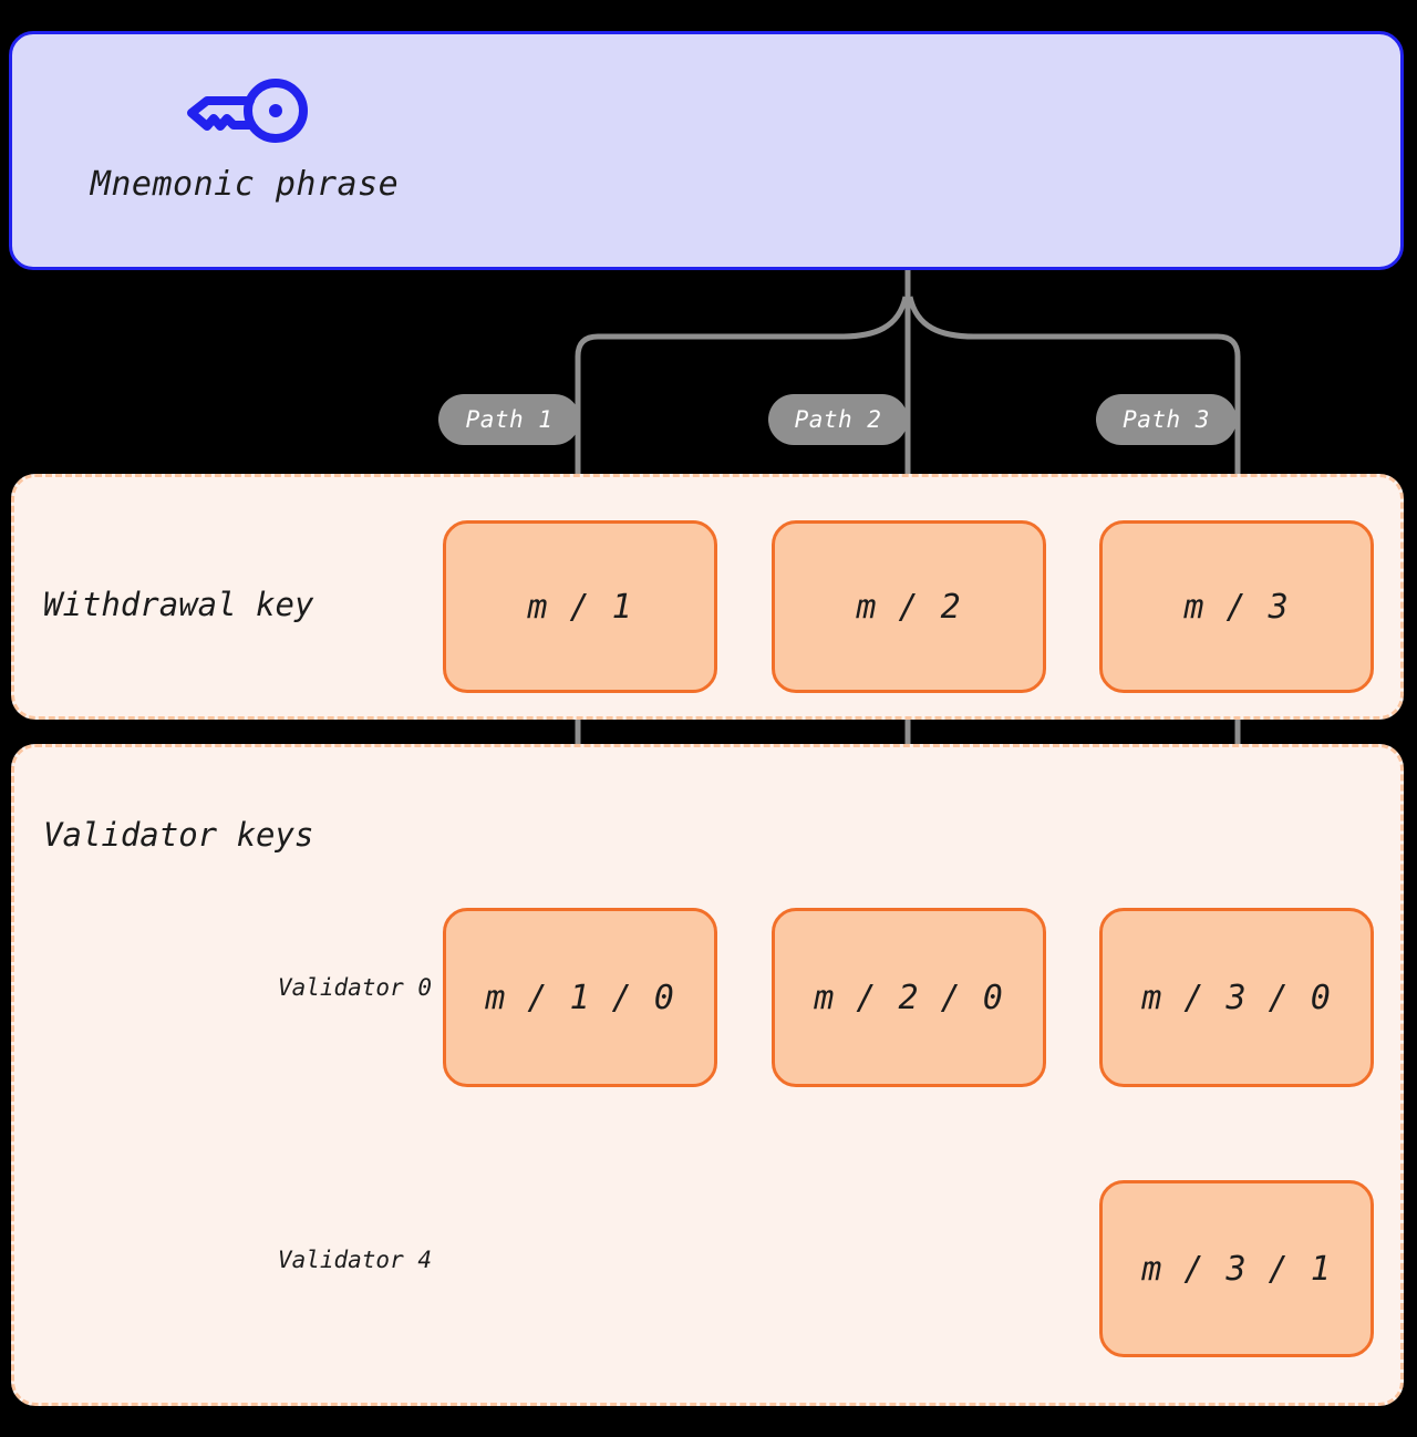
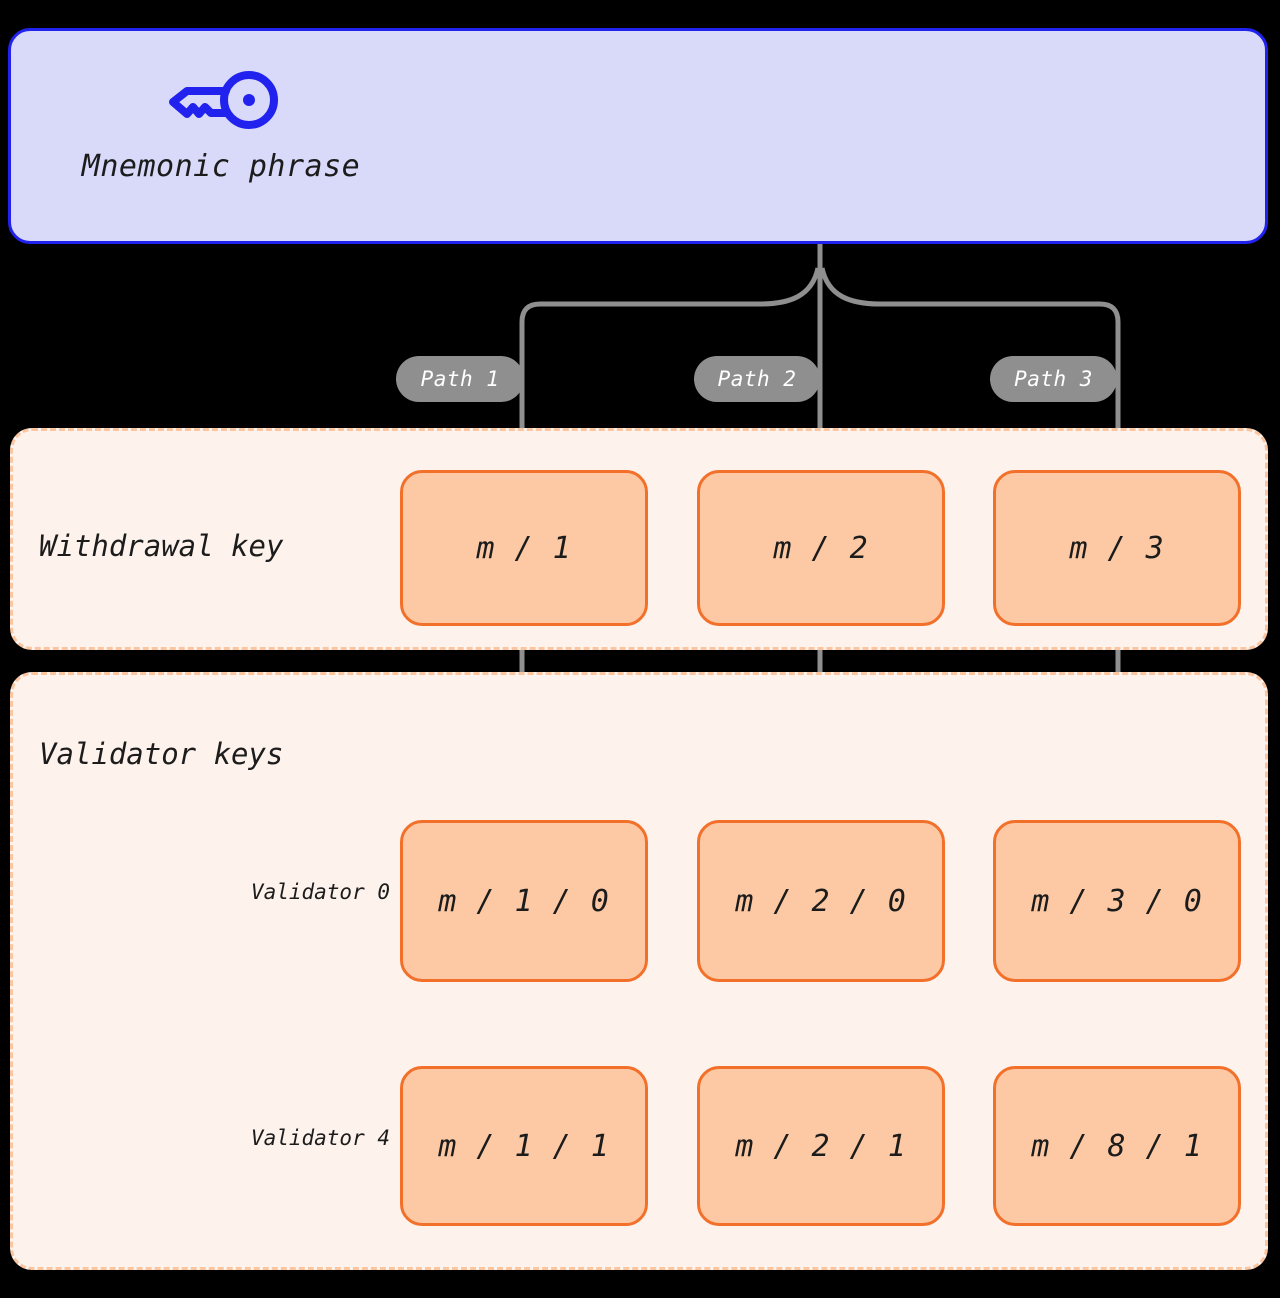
  Mnemonic phrase
  Path 1
  Path 2
  Path 3
  Withdrawal key
  m / 1
  m / 2
  m / 3
  Validator keys
  Validator 0
  Validator 4
  m / 1 / 0
  m / 2 / 0
  m / 3 / 0
+ m / 1 / 1
+ m / 2 / 1
- m / 3 / 1
+ m / 8 / 1
